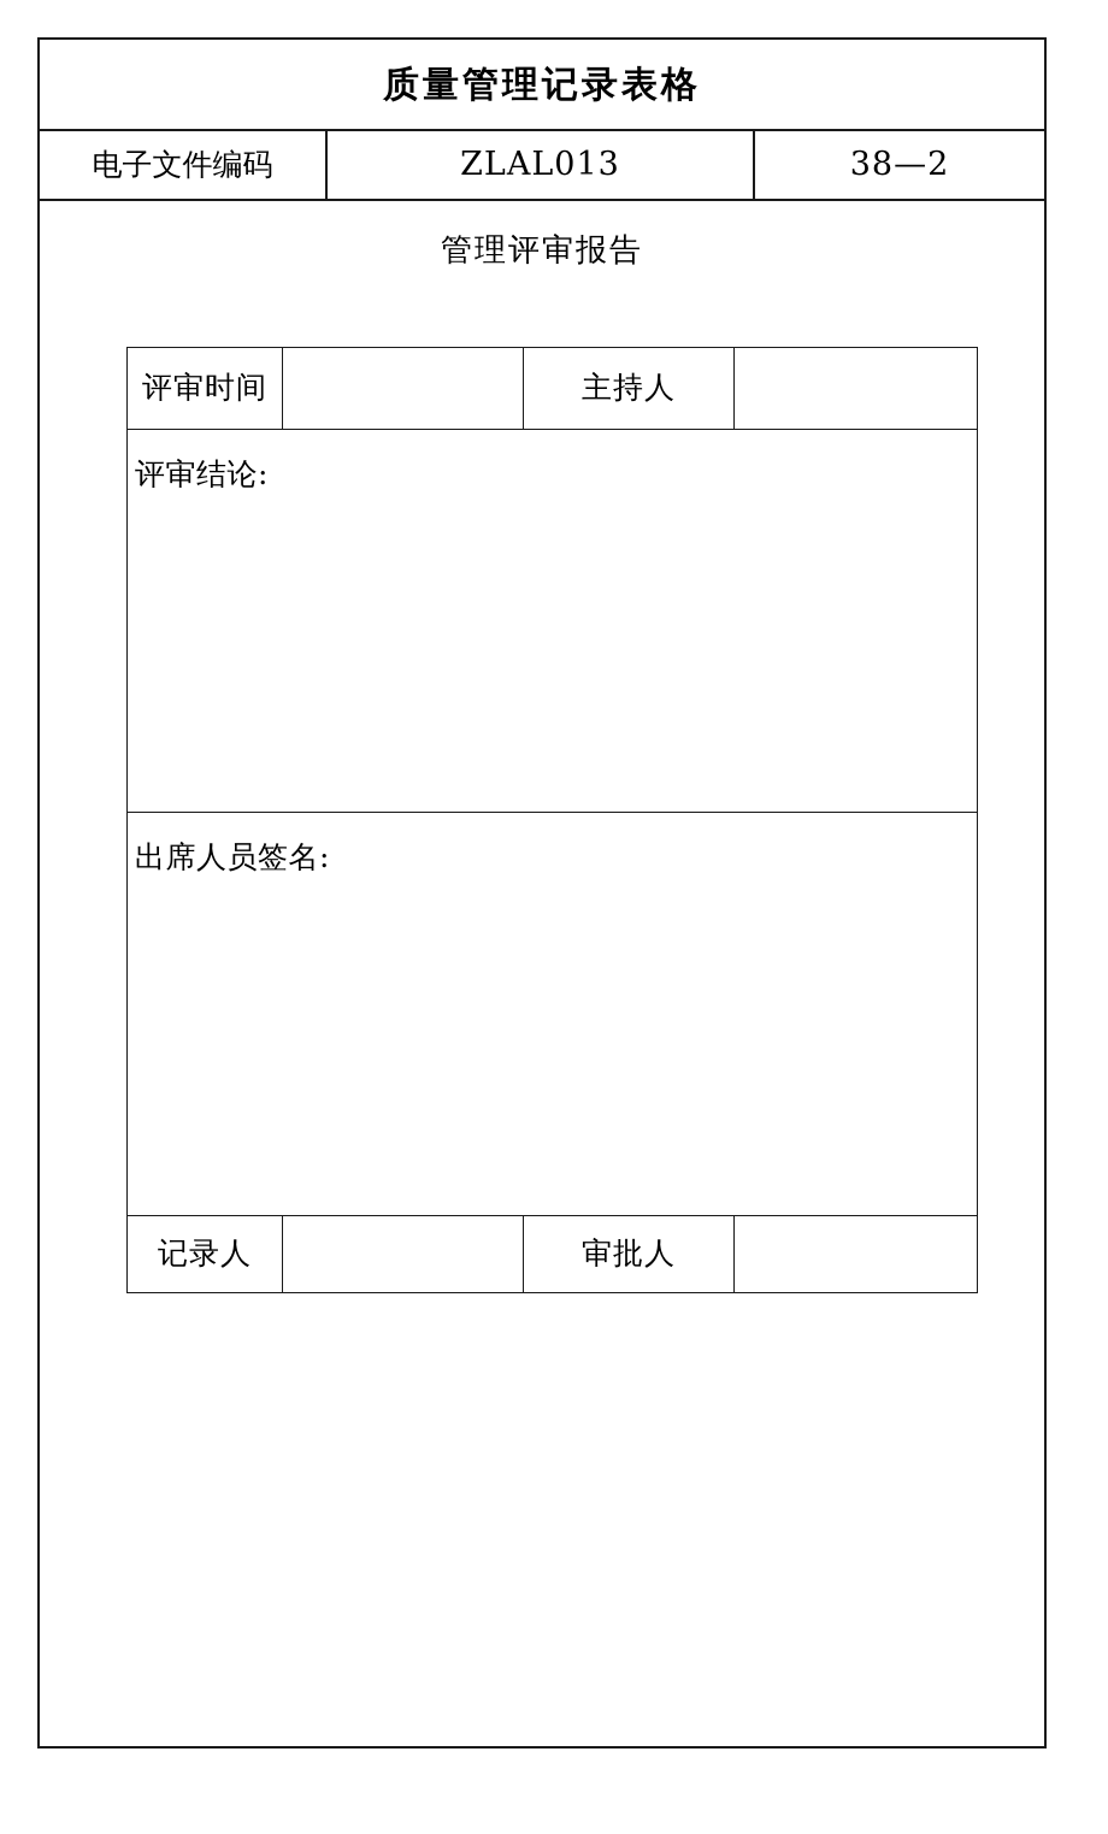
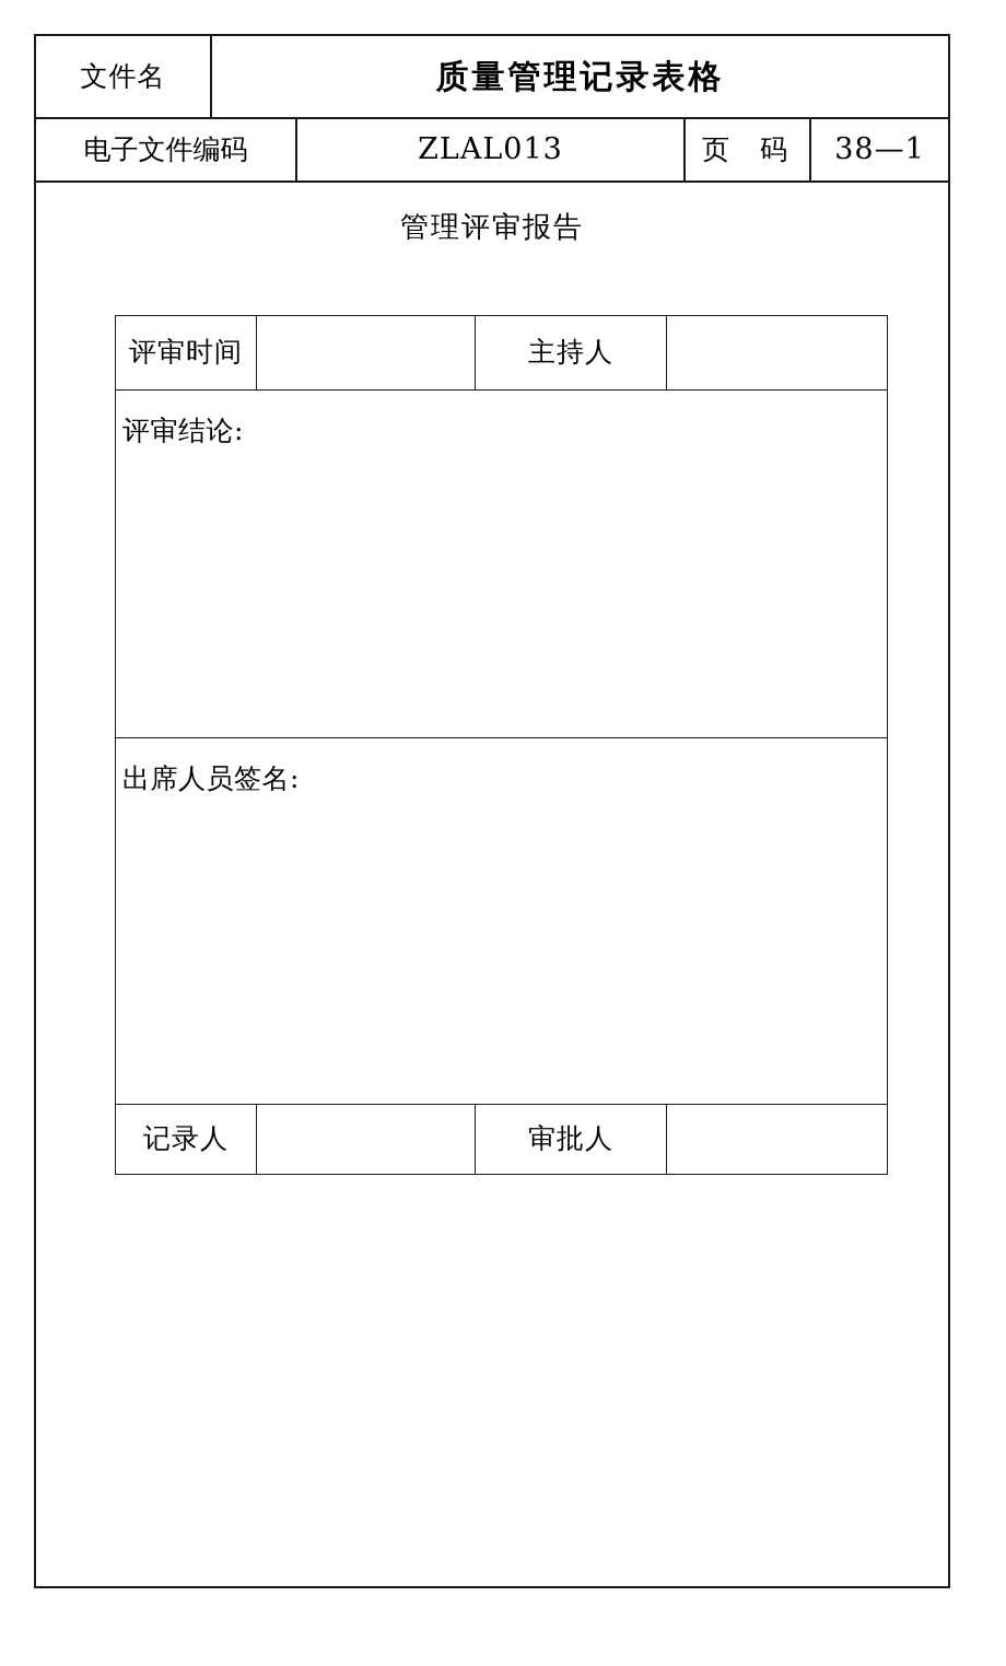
+ 文件名
  质量管理记录表格
  电子文件编码
  ZLAL013
+ 页 码
- 38—2
+ 38—1
  管理评审报告
  评审时间		主持人
  评审结论:
  出席人员签名:
  记录人		审批人
